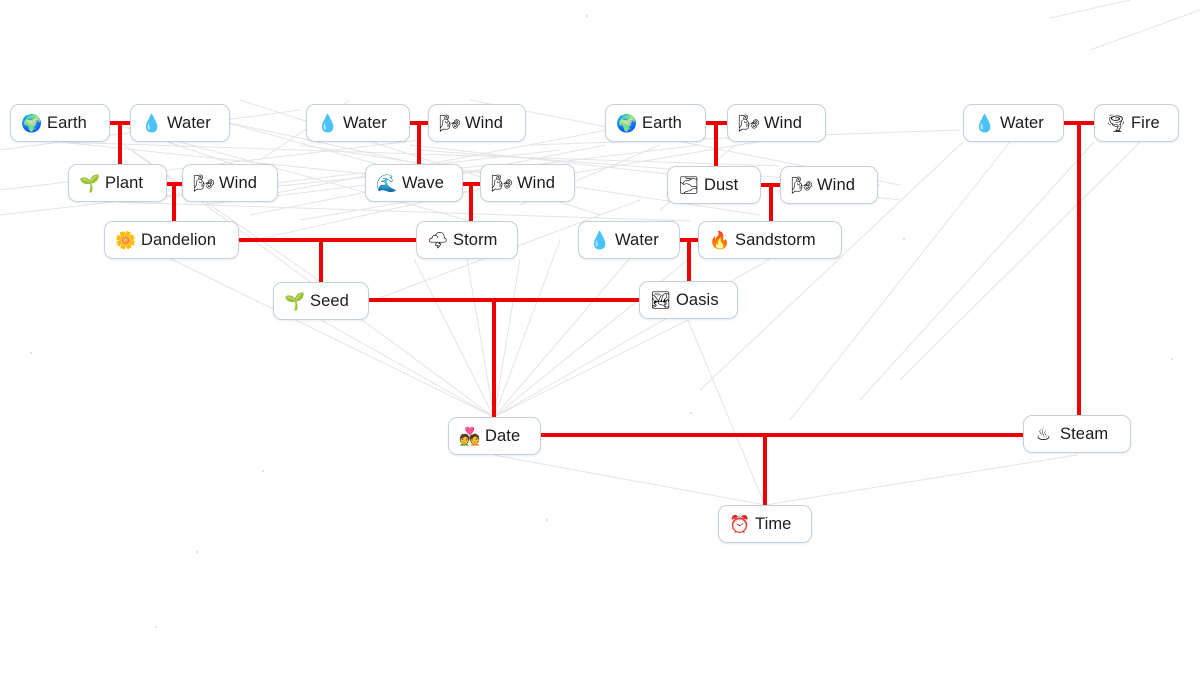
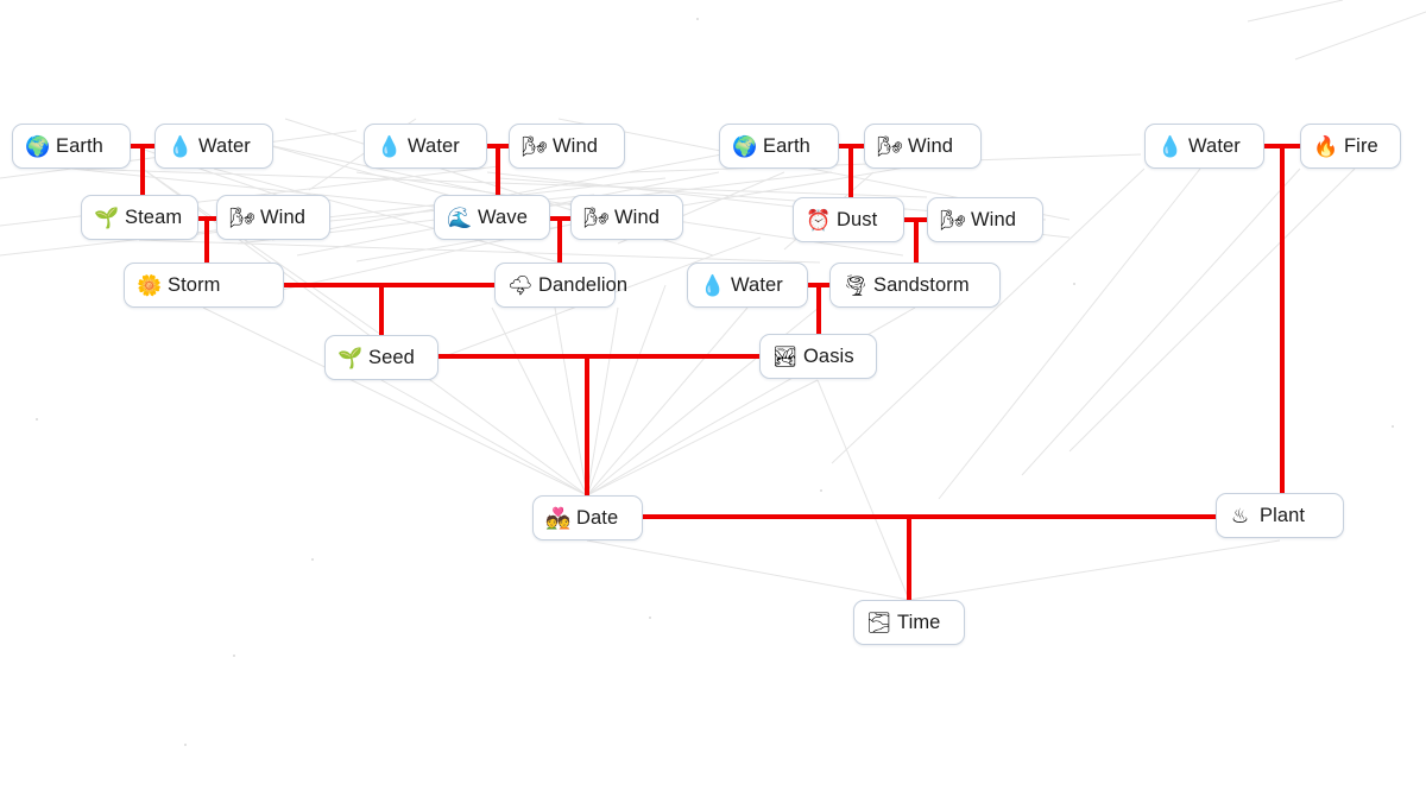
  🌍
  Earth
  💧
  Water
  💧
  Water
  🌬
  Wind
  🌍
  Earth
  🌬
  Wind
  💧
  Water
- 🌪
+ 🔥
  Fire
  🌱
- Plant
+ Steam
  🌬
  Wind
  🌊
  Wave
  🌬
  Wind
- 🌫
+ ⏰
  Dust
  🌬
  Wind
  🌼
- Dandelion
+ Storm
  🌩
- Storm
+ Dandelion
  💧
  Water
- 🔥
+ 🌪
  Sandstorm
  🌱
  Seed
  🏞
  Oasis
  💑
  Date
  ♨
- Steam
+ Plant
- ⏰
+ 🌫
  Time
